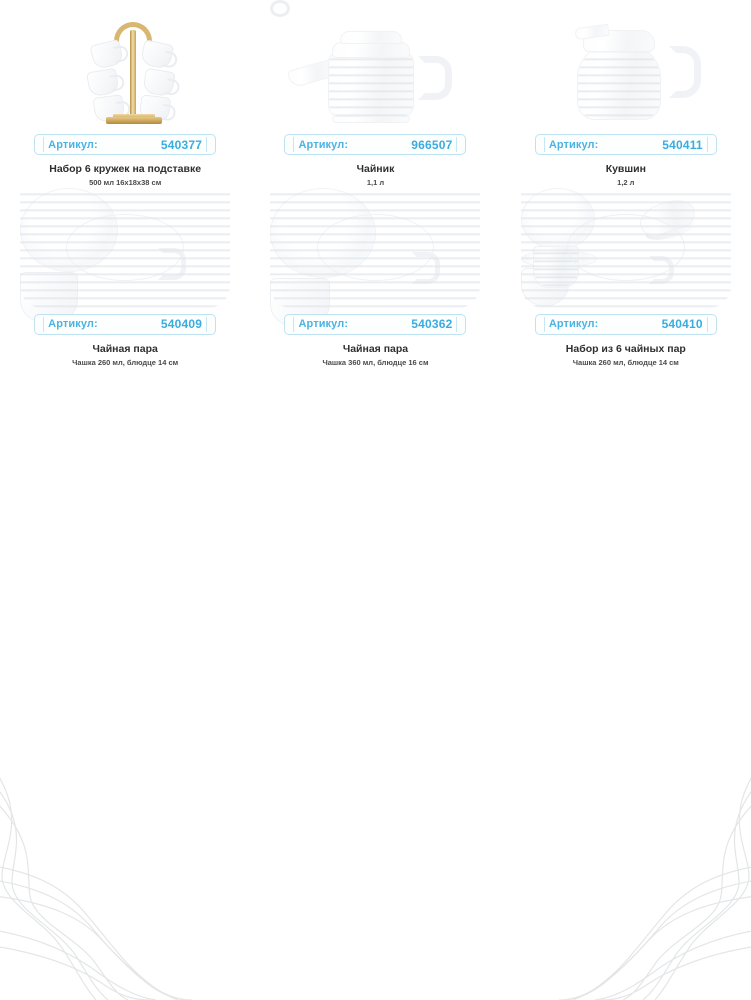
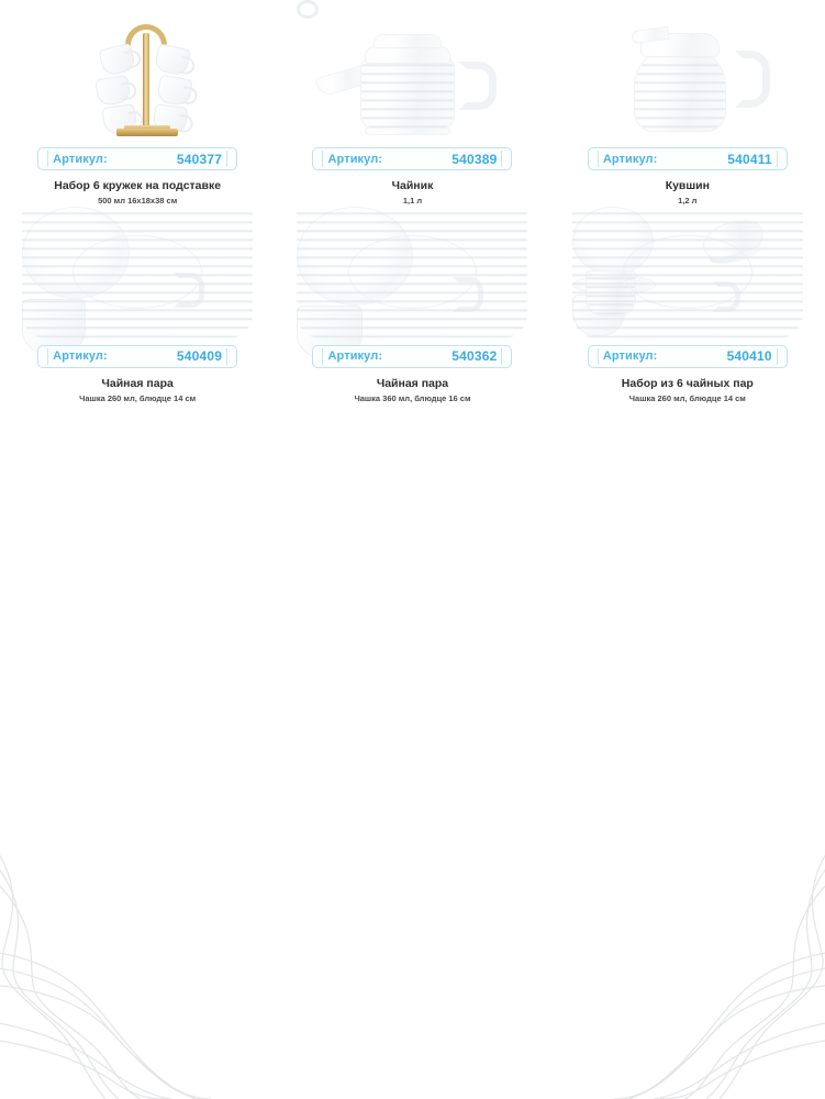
  Артикул:
  540377
  Набор 6 кружек на подставке
  500 мл 16х18х38 см
  Артикул:
- 966507
+ 540389
  Чайник
  1,1 л
  Артикул:
  540411
  Кувшин
  1,2 л
  Артикул:
  540409
  Чайная пара
  Чашка 260 мл, блюдце 14 см
  Артикул:
  540362
  Чайная пара
  Чашка 360 мл, блюдце 16 см
  Артикул:
  540410
  Набор из 6 чайных пар
  Чашка 260 мл, блюдце 14 см
